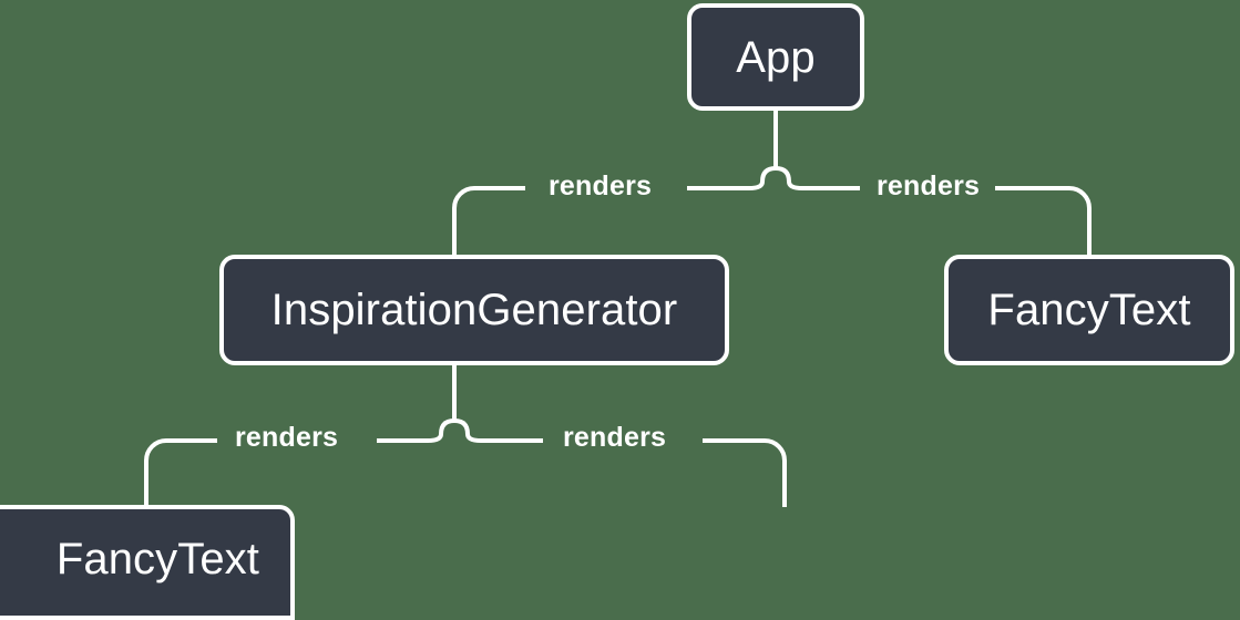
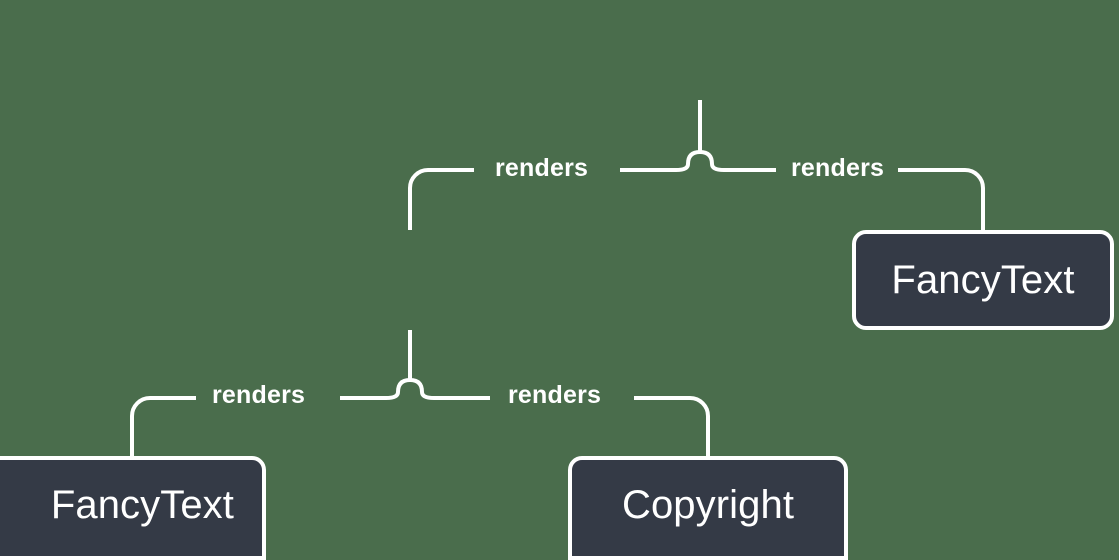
  renders
  renders
  renders
  renders
- App
- InspirationGenerator
  FancyText
  FancyText
+ Copyright
